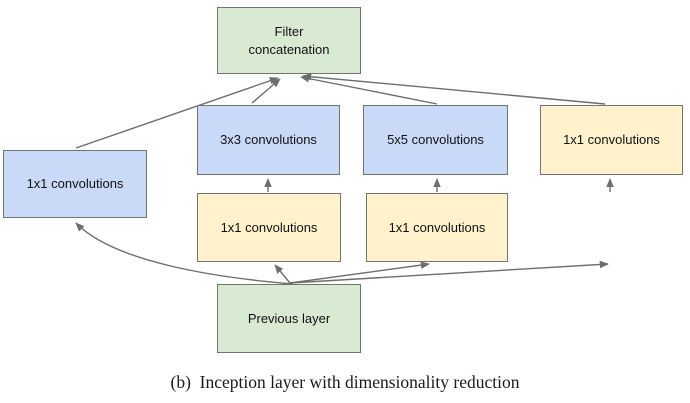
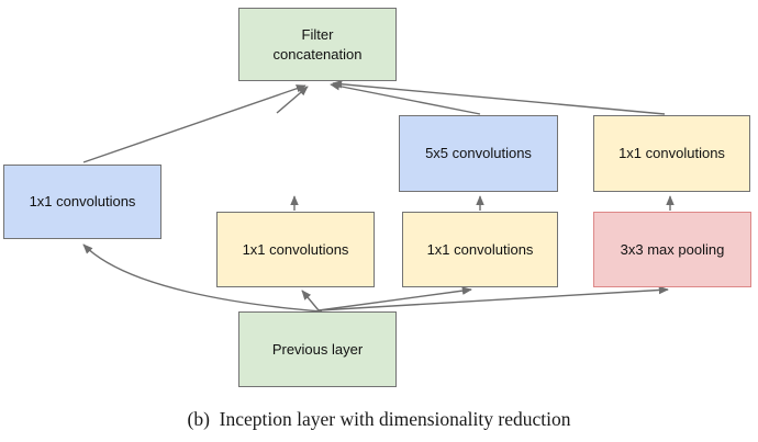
  Filter concatenation
  1x1 convolutions
- 3x3 convolutions
  5x5 convolutions
  1x1 convolutions
  1x1 convolutions
  1x1 convolutions
+ 3x3 max pooling
  Previous layer
  (b) Inception layer with dimensionality reduction
